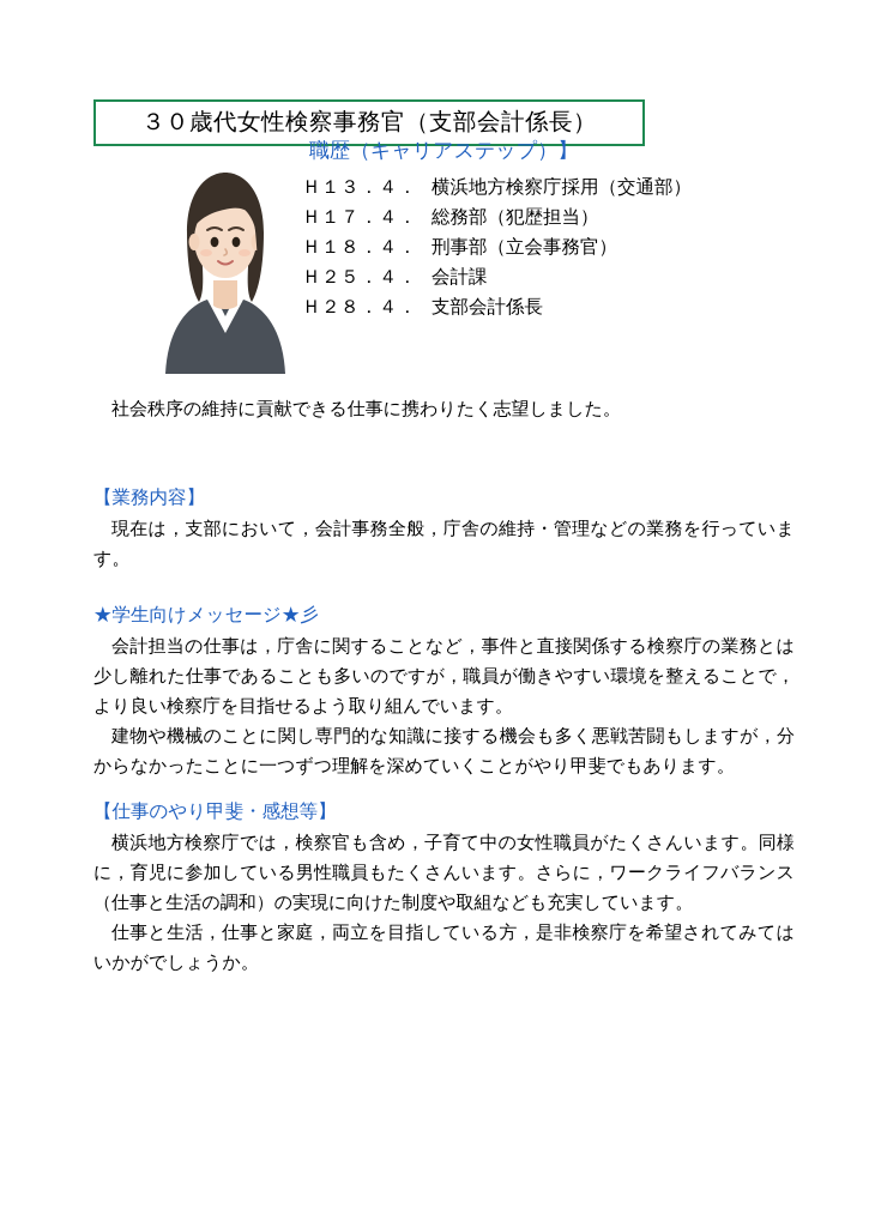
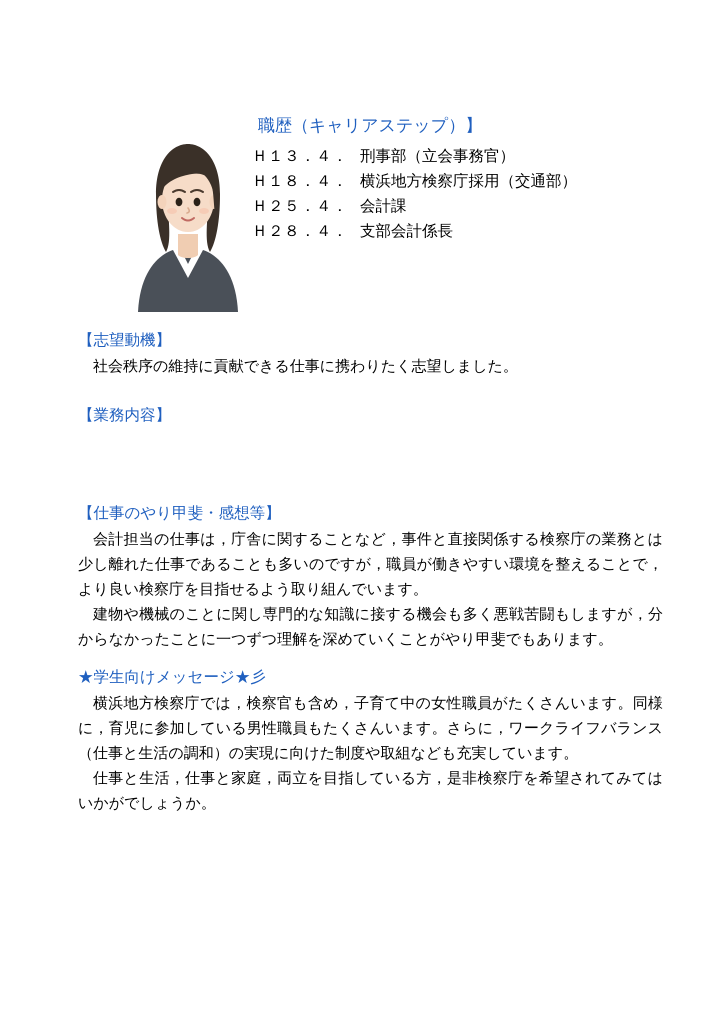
- ３０歳代女性検察事務官（支部会計係長）
  職歴（キャリアステップ）】
  Ｈ１３．４．
- 横浜地方検察庁採用（交通部）
+ 刑事部（立会事務官）
- Ｈ１７．４．
- 総務部（犯歴担当）
  Ｈ１８．４．
- 刑事部（立会事務官）
+ 横浜地方検察庁採用（交通部）
  Ｈ２５．４．
  会計課
  Ｈ２８．４．
  支部会計係長
+ 【志望動機】
  社会秩序の維持に貢献できる仕事に携わりたく志望しました。
  【業務内容】
- 現在は，支部において，会計事務全般，庁舎の維持・管理などの業務を行っています。
- ★学生向けメッセージ★彡
+ 【仕事のやり甲斐・感想等】
  会計担当の仕事は，庁舎に関することなど，事件と直接関係する検察庁の業務とは少し離れた仕事であることも多いのですが，職員が働きやすい環境を整えることで，より良い検察庁を目指せるよう取り組んでいます。
  建物や機械のことに関し専門的な知識に接する機会も多く悪戦苦闘もしますが，分からなかったことに一つずつ理解を深めていくことがやり甲斐でもあります。
- 【仕事のやり甲斐・感想等】
+ ★学生向けメッセージ★彡
  横浜地方検察庁では，検察官も含め，子育て中の女性職員がたくさんいます。同様に，育児に参加している男性職員もたくさんいます。さらに，ワークライフバランス（仕事と生活の調和）の実現に向けた制度や取組なども充実しています。
  仕事と生活，仕事と家庭，両立を目指している方，是非検察庁を希望されてみてはいかがでしょうか。
